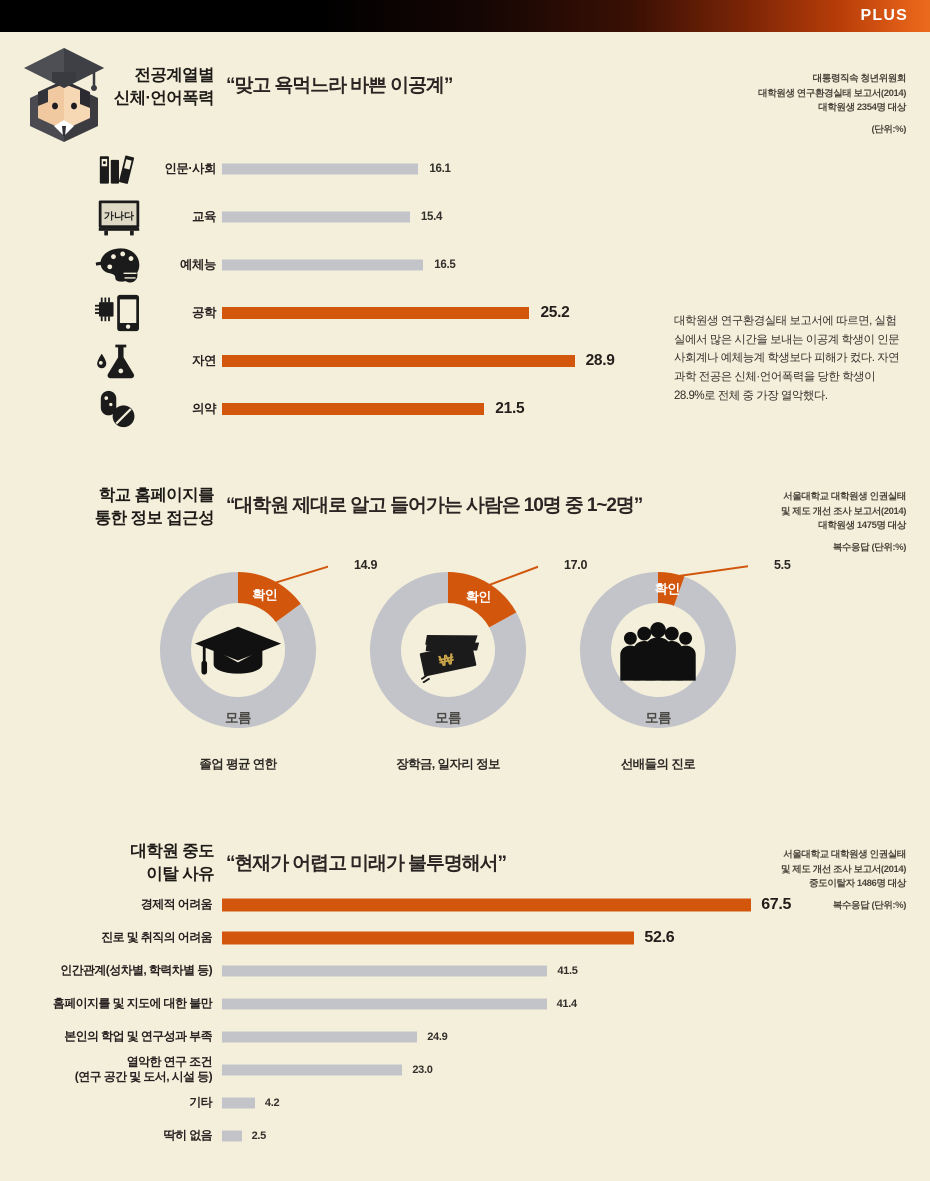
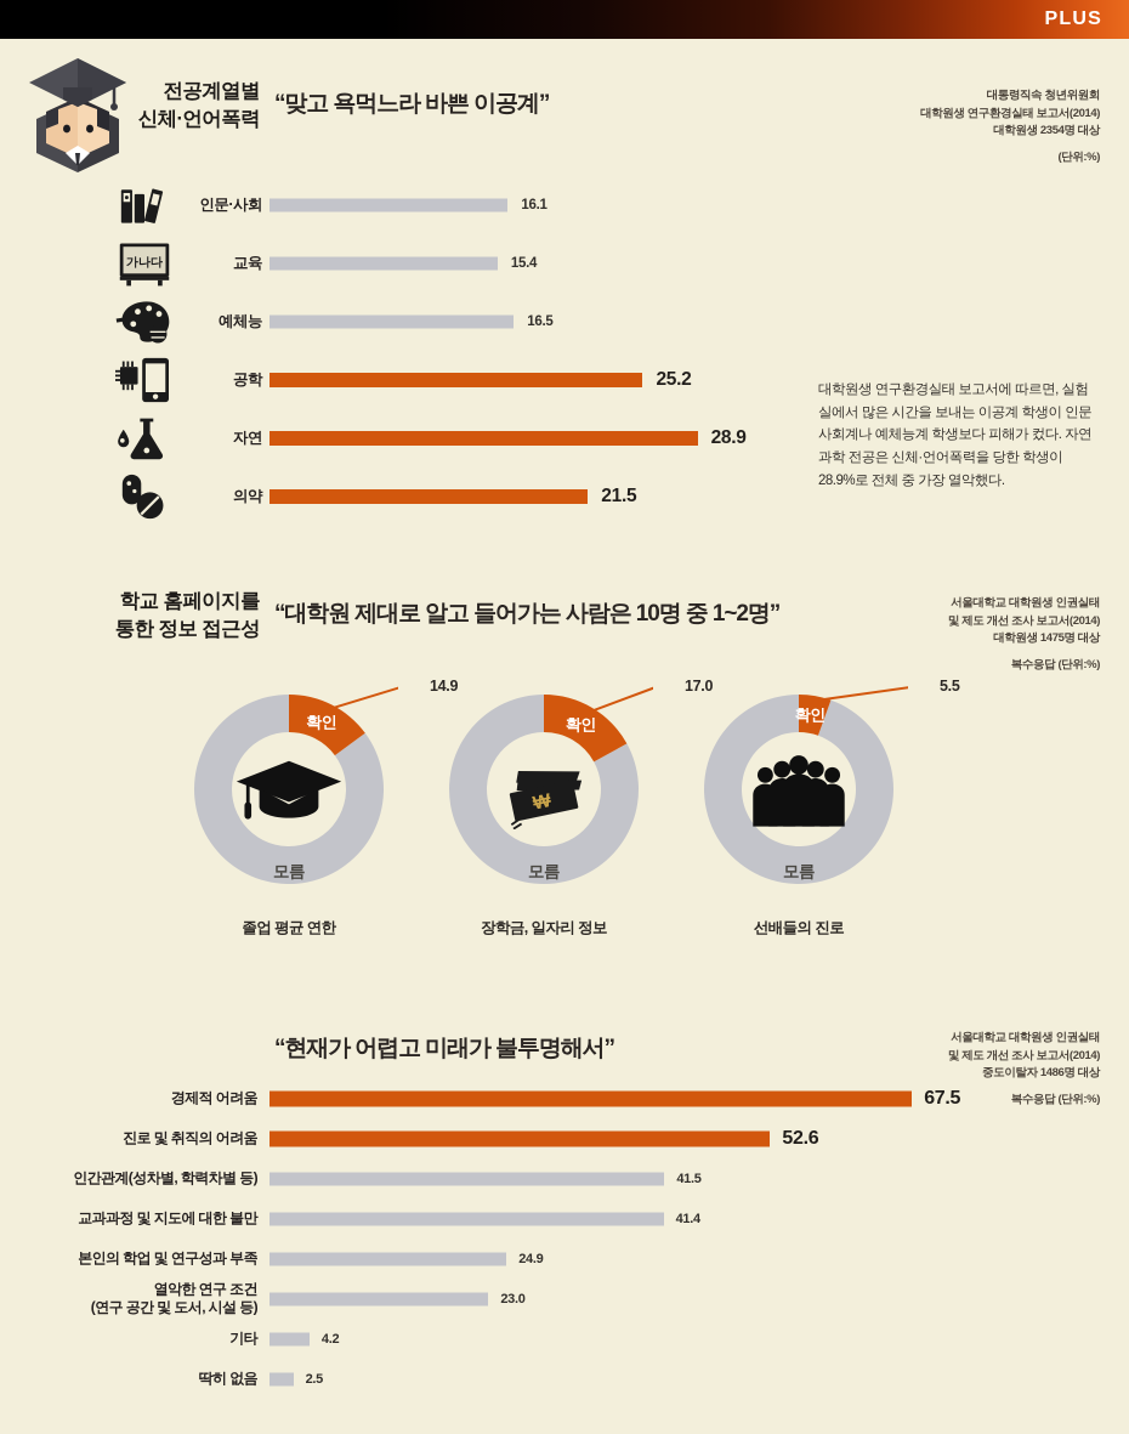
  PLUS
  전공계열별
  신체·언어폭력
  “맞고 욕먹느라 바쁜 이공계”
  대통령직속 청년위원회
  대학원생 연구환경실태 보고서(2014)
  대학원생 2354명 대상
  (단위:%)
  인문·사회
  16.1
  가나다
  교육
  15.4
  예체능
  16.5
  공학
  25.2
  자연
  28.9
  의약
  21.5
  대학원생 연구환경실태 보고서에 따르면, 실험실에서 많은 시간을 보내는 이공계 학생이 인문사회계나 예체능계 학생보다 피해가 컸다. 자연과학 전공은 신체·언어폭력을 당한 학생이 28.9%로 전체 중 가장 열악했다.
  학교 홈페이지를
  통한 정보 접근성
  “대학원 제대로 알고 들어가는 사람은 10명 중 1~2명”
  서울대학교 대학원생 인권실태
  및 제도 개선 조사 보고서(2014)
  대학원생 1475명 대상
  복수응답 (단위:%)
  확인
  14.9
  모름
  졸업 평균 연한
  확인
  17.0
  모름
  장학금, 일자리 정보
  확인
  5.5
  모름
  선배들의 진로
- 대학원 중도
- 이탈 사유
  “현재가 어렵고 미래가 불투명해서”
  서울대학교 대학원생 인권실태
  및 제도 개선 조사 보고서(2014)
  중도이탈자 1486명 대상
  복수응답 (단위:%)
  경제적 어려움
  67.5
  진로 및 취직의 어려움
  52.6
  인간관계(성차별, 학력차별 등)
  41.5
- 홈페이지를 및 지도에 대한 불만
+ 교과과정 및 지도에 대한 불만
  41.4
  본인의 학업 및 연구성과 부족
  24.9
  열악한 연구 조건
  (연구 공간 및 도서, 시설 등)
  23.0
  기타
  4.2
  딱히 없음
  2.5
